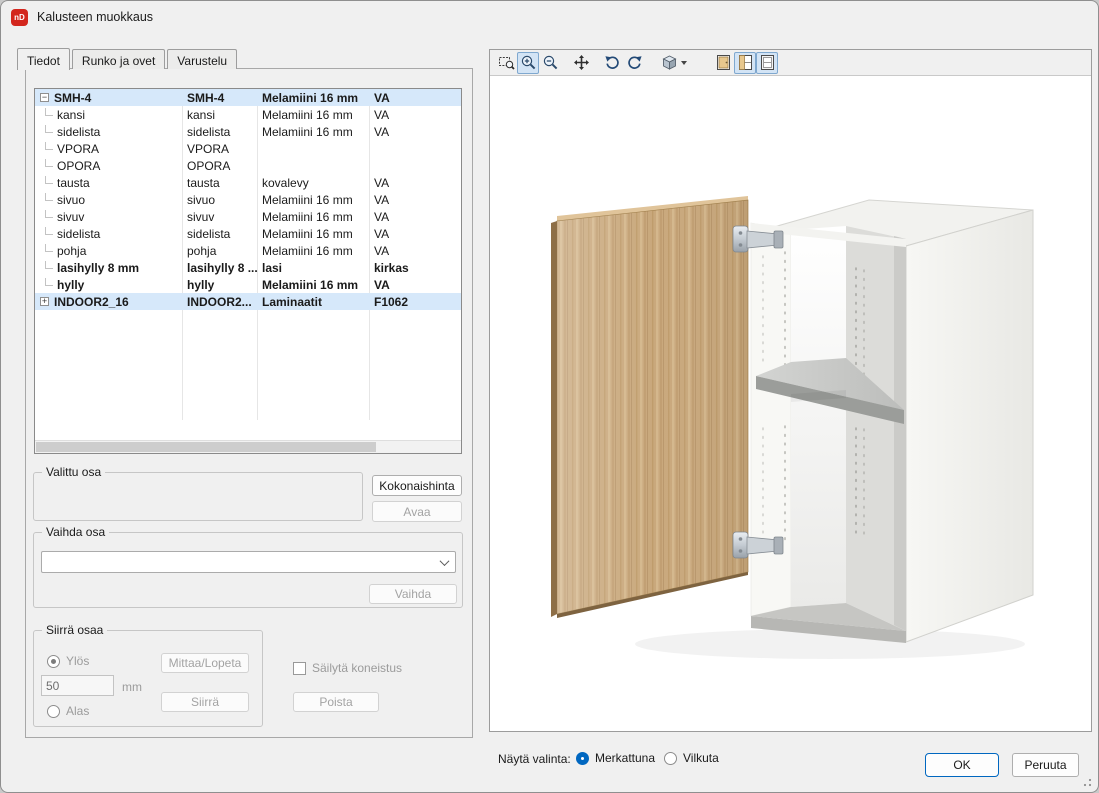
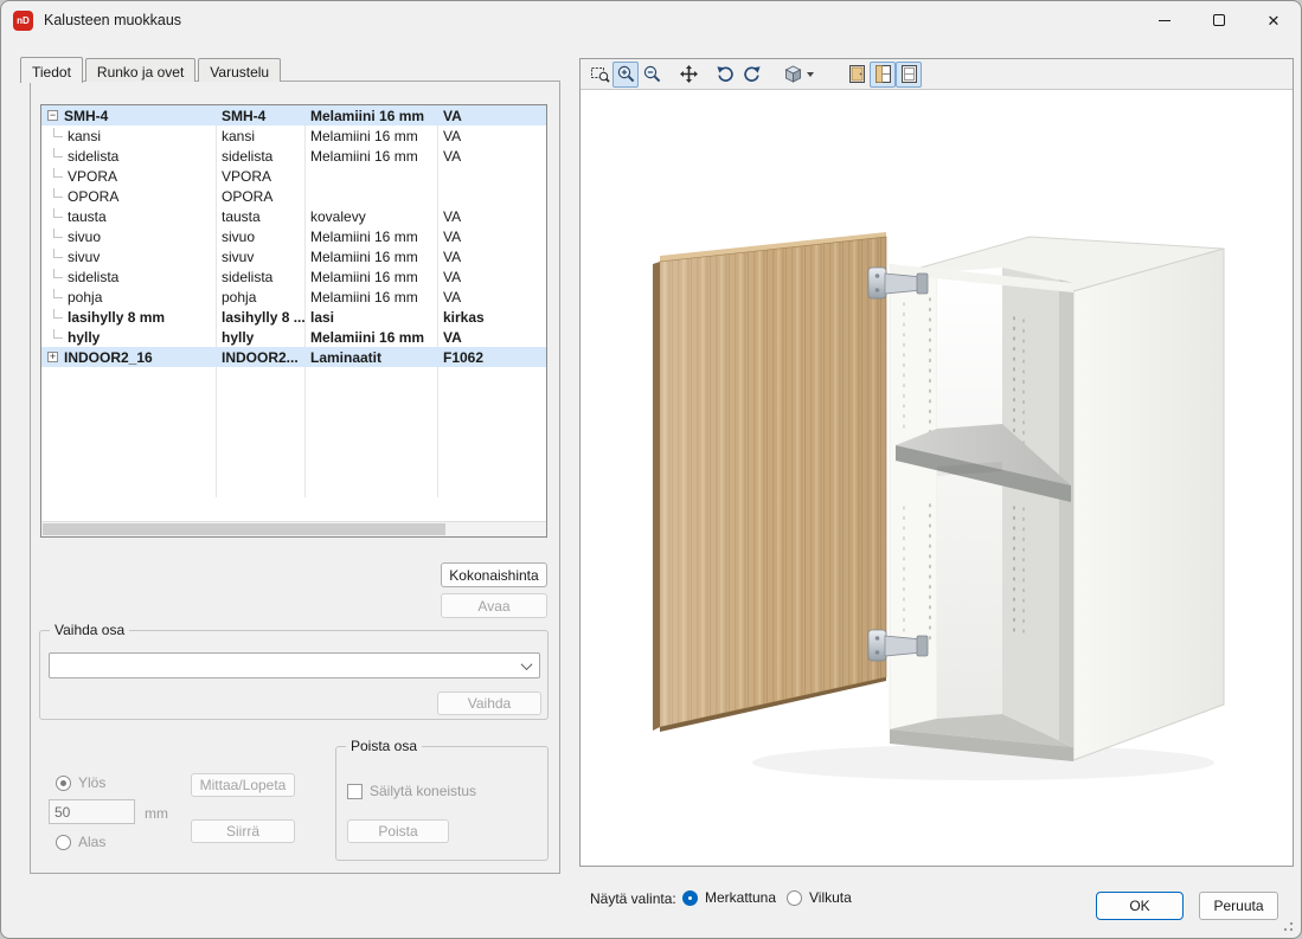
  nD
  Kalusteen muokkaus
+ ✕
  Tiedot
  Runko ja ovet
  Varustelu
  −
  SMH-4
  SMH-4
  Melamiini 16 mm
  VA
  kansi
  kansi
  Melamiini 16 mm
  VA
  sidelista
  sidelista
  Melamiini 16 mm
  VA
  VPORA
  VPORA
  OPORA
  OPORA
  tausta
  tausta
  kovalevy
  VA
  sivuo
  sivuo
  Melamiini 16 mm
  VA
  sivuv
  sivuv
  Melamiini 16 mm
  VA
  sidelista
  sidelista
  Melamiini 16 mm
  VA
  pohja
  pohja
  Melamiini 16 mm
  VA
  lasihylly 8 mm
  lasihylly 8 ...
  lasi
  kirkas
  hylly
  hylly
  Melamiini 16 mm
  VA
  +
  INDOOR2_16
  INDOOR2...
  Laminaatit
  F1062
- Valittu osa
  Kokonaishinta
  Avaa
  Vaihda osa
  Vaihda
- Siirrä osaa
  Ylös
  Mittaa/Lopeta
  50
  mm
  Siirrä
  Alas
+ Poista osa
  Säilytä koneistus
  Poista
  Näytä valinta:
  Merkattuna
  Vilkuta
  OK
  Peruuta
